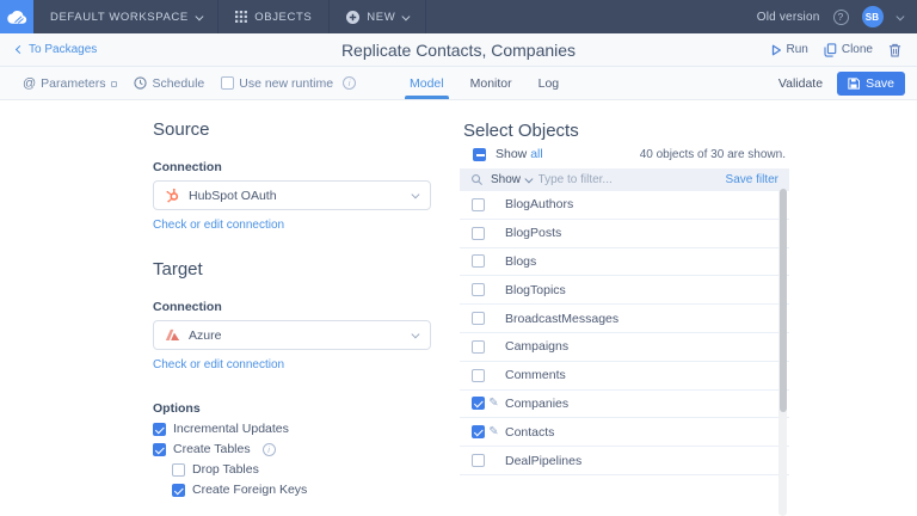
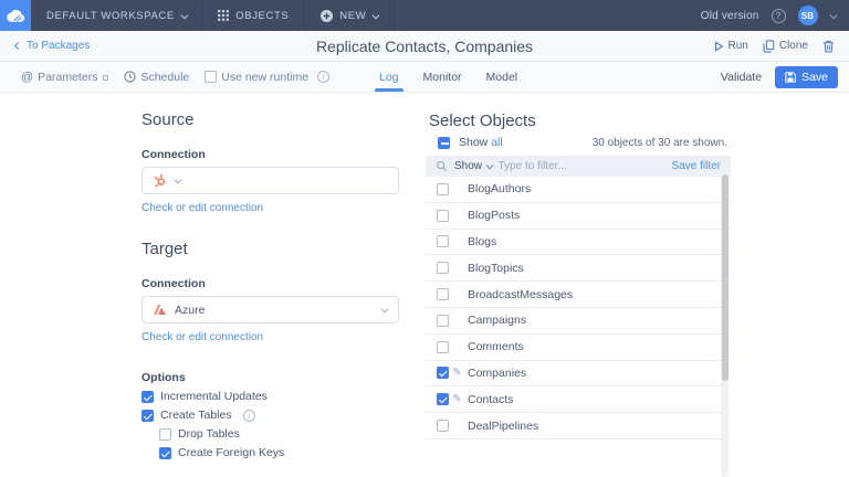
  DEFAULT WORKSPACE
  OBJECTS
  NEW
  Old version
  ?
  SB
  To Packages
  Replicate Contacts, Companies
  Run
  Clone
  @
  Parameters
  Schedule
  Use new runtime
  i
- Model
+ Log
  Monitor
- Log
+ Model
  Validate
  Save
  Source
  Connection
- HubSpot OAuth
  Check or edit connection
  Target
  Connection
  Azure
  Check or edit connection
  Options
  Incremental Updates
  Create Tables
  i
  Drop Tables
  Create Foreign Keys
  Select Objects
  Show all
- 40 objects of 30 are shown.
+ 30 objects of 30 are shown.
  Show
  Type to filter...
  Save filter
  BlogAuthors
  BlogPosts
  Blogs
  BlogTopics
  BroadcastMessages
  Campaigns
  Comments
  ✎
  Companies
  ✎
  Contacts
  DealPipelines
